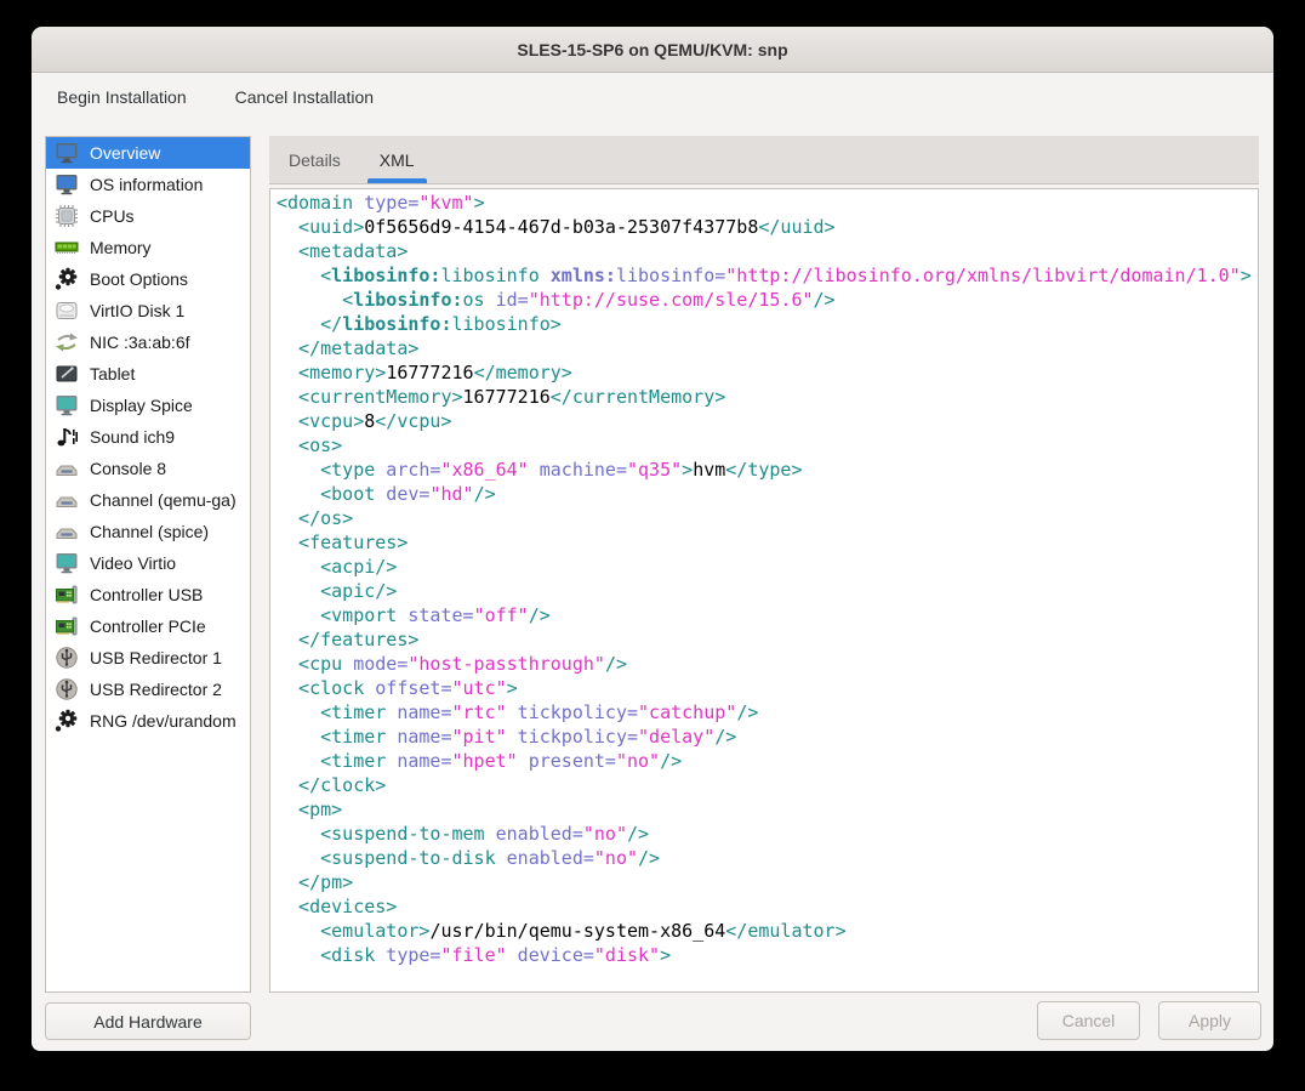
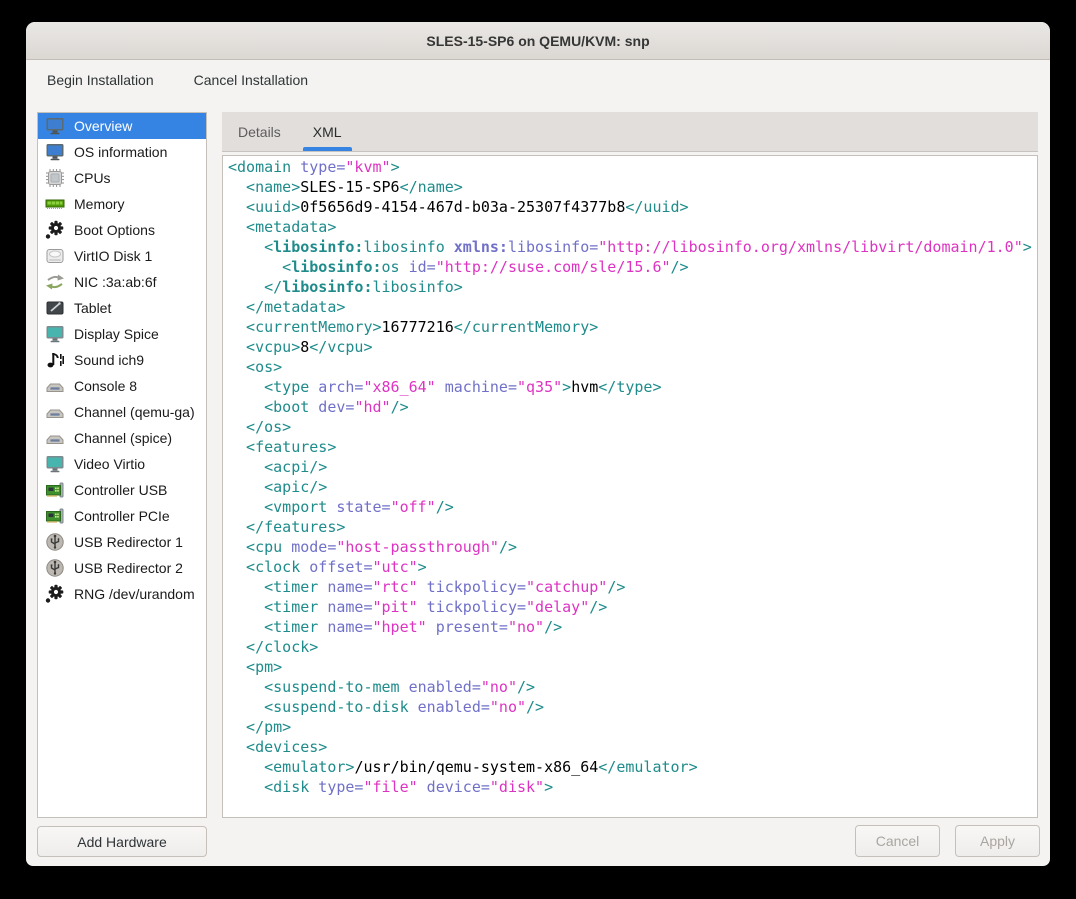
  SLES-15-SP6 on QEMU/KVM: snp
  Begin Installation
  Cancel Installation
  Overview
  OS information
  CPUs
  Memory
  Boot Options
  VirtIO Disk 1
  NIC :3a:ab:6f
  Tablet
  Display Spice
  Sound ich9
  Console 8
  Channel (qemu-ga)
  Channel (spice)
  Video Virtio
  Controller USB
  Controller PCIe
  USB Redirector 1
  USB Redirector 2
  RNG /dev/urandom
  Add Hardware
  Details
  XML
  <domain type="kvm">
+ <name>SLES-15-SP6</name>
  <uuid>0f5656d9-4154-467d-b03a-25307f4377b8</uuid>
  <metadata>
  <libosinfo:libosinfo xmlns:libosinfo="http://libosinfo.org/xmlns/libvirt/domain/1.0">
  <libosinfo:os id="http://suse.com/sle/15.6"/>
  </libosinfo:libosinfo>
  </metadata>
- <memory>16777216</memory>
  <currentMemory>16777216</currentMemory>
  <vcpu>8</vcpu>
  <os>
  <type arch="x86_64" machine="q35">hvm</type>
  <boot dev="hd"/>
  </os>
  <features>
  <acpi/>
  <apic/>
  <vmport state="off"/>
  </features>
  <cpu mode="host-passthrough"/>
  <clock offset="utc">
  <timer name="rtc" tickpolicy="catchup"/>
  <timer name="pit" tickpolicy="delay"/>
  <timer name="hpet" present="no"/>
  </clock>
  <pm>
  <suspend-to-mem enabled="no"/>
  <suspend-to-disk enabled="no"/>
  </pm>
  <devices>
  <emulator>/usr/bin/qemu-system-x86_64</emulator>
  <disk type="file" device="disk">
  Cancel
  Apply
